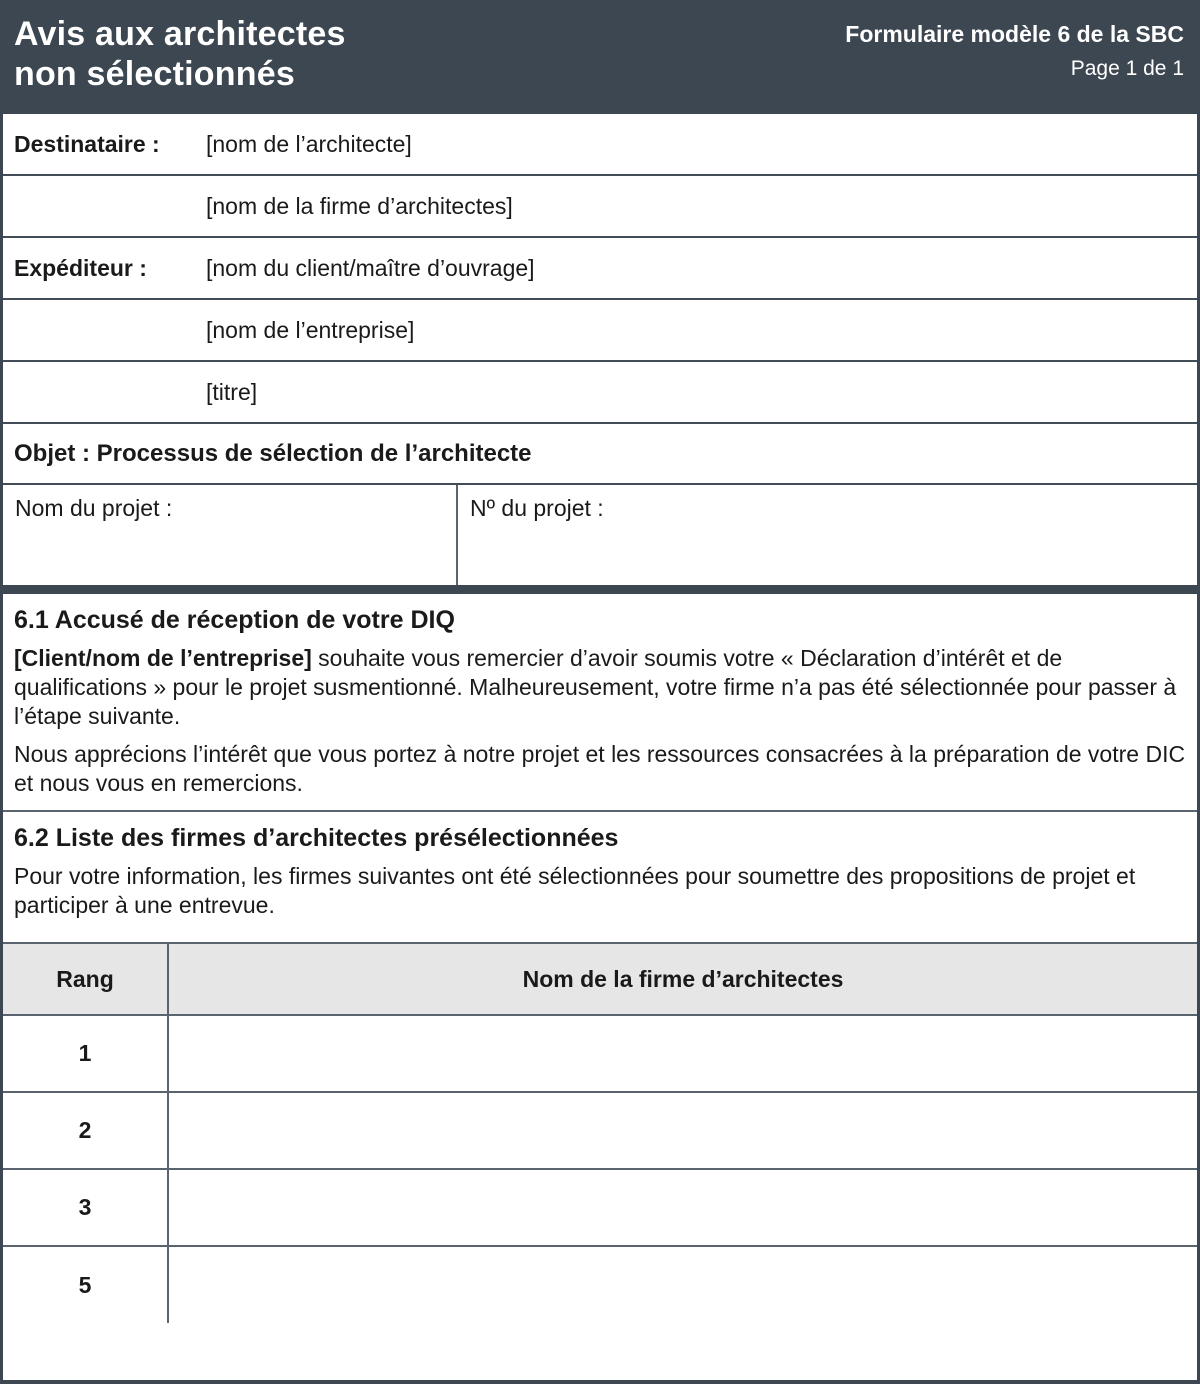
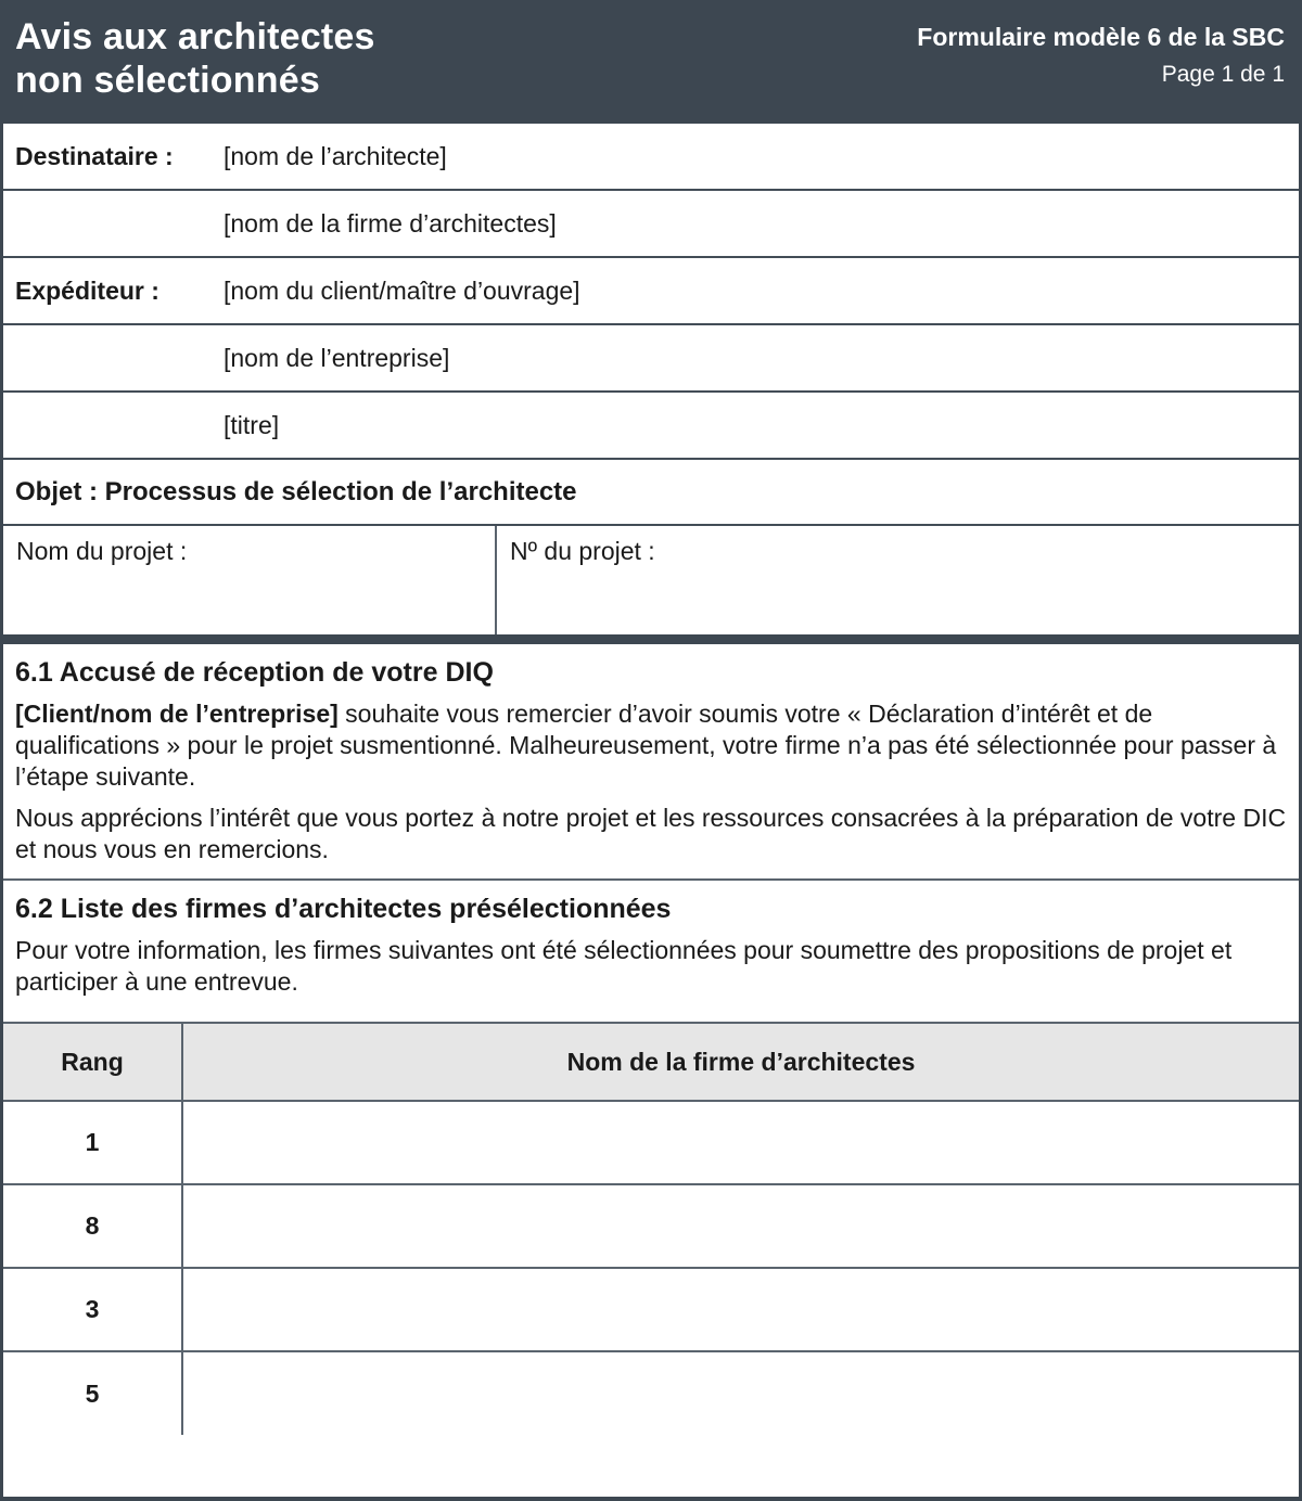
  Avis aux architectes
  non sélectionnés
  Formulaire modèle 6 de la SBC
  Page 1 de 1
  Destinataire :
  [nom de l’architecte]
  [nom de la firme d’architectes]
  Expéditeur :
  [nom du client/maître d’ouvrage]
  [nom de l’entreprise]
  [titre]
  Objet : Processus de sélection de l’architecte
  Nom du projet :
  Nº du projet :
  6.1 Accusé de réception de votre DIQ
  [Client/nom de l’entreprise] souhaite vous remercier d’avoir soumis votre « Déclaration d’intérêt et de qualifications » pour le projet susmentionné. Malheureusement, votre firme n’a pas été sélectionnée pour passer à l’étape suivante.
  Nous apprécions l’intérêt que vous portez à notre projet et les ressources consacrées à la préparation de votre DIC et nous vous en remercions.
  6.2 Liste des firmes d’architectes présélectionnées
  Pour votre information, les firmes suivantes ont été sélectionnées pour soumettre des propositions de projet et participer à une entrevue.
  Rang	Nom de la firme d’architectes
  1
- 2
+ 8
  3
  5
